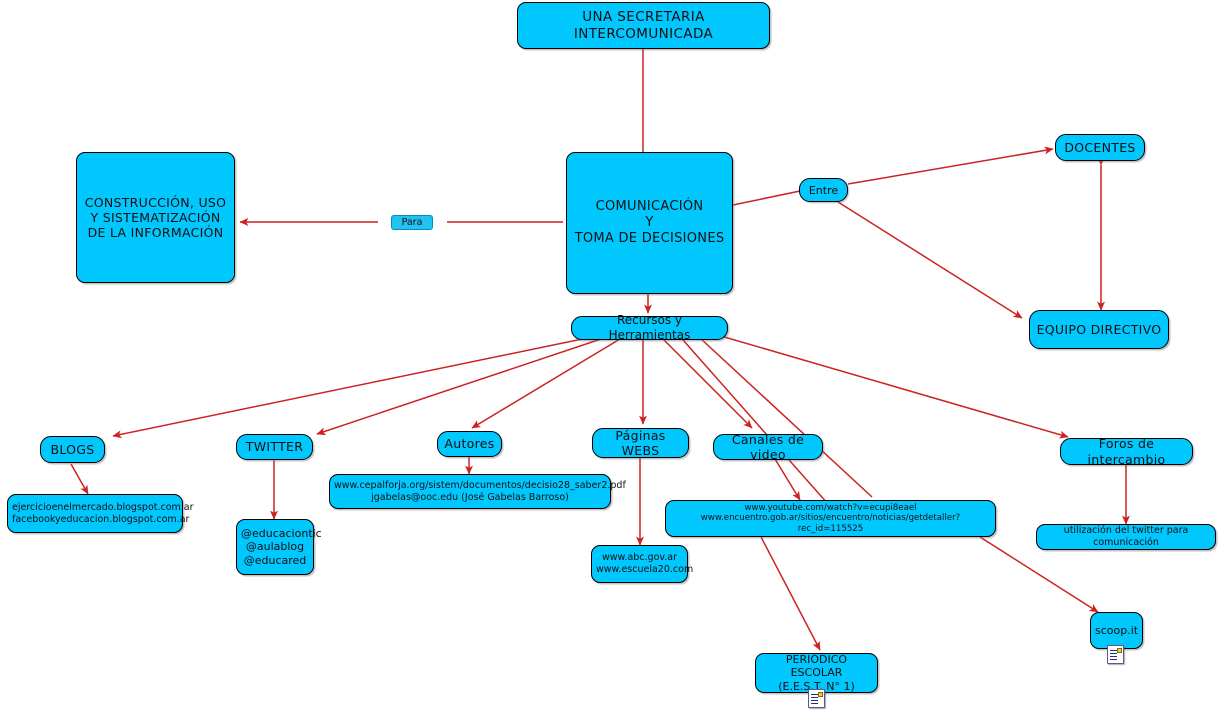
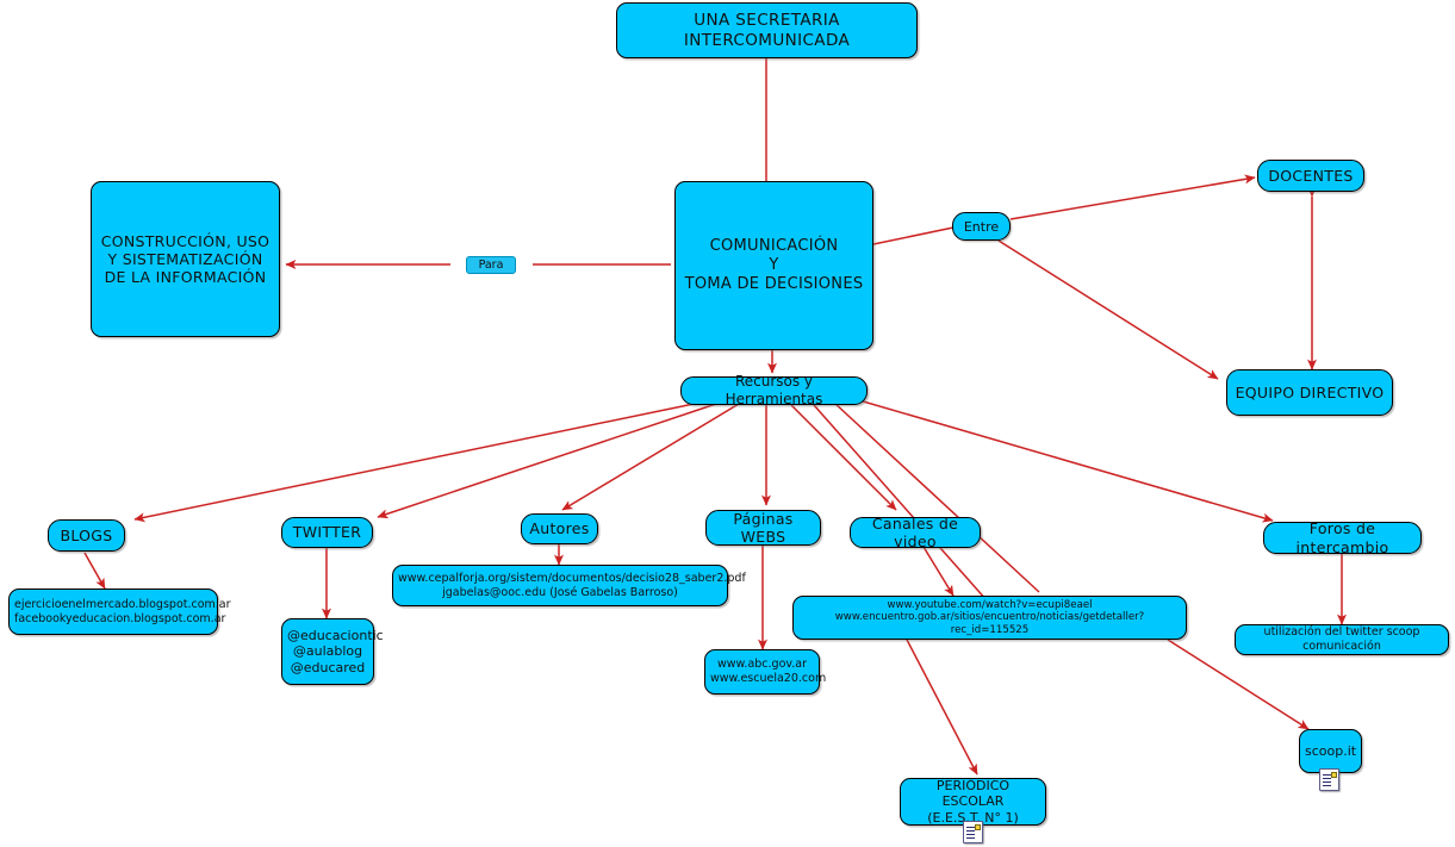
  UNA SECRETARIA INTERCOMUNICADA
  COMUNICACIÓN
  Y
  TOMA DE DECISIONES
  CONSTRUCCIÓN, USO
  Y SISTEMATIZACIÓN
  DE LA INFORMACIÓN
  Para
  Entre
  DOCENTES
  EQUIPO DIRECTIVO
  Recursos y Herramientas
  BLOGS
  TWITTER
  Autores
  Páginas WEBS
  Canales de video
  Foros de intercambio
  ejercicioenelmercado.blogspot.com.ar
  facebookyeducacion.blogspot.com.ar
  @educaciontic
  @aulablog
  @educared
  www.cepalforja.org/sistem/documentos/decisio28_saber2.pdf
  jgabelas@ooc.edu (José Gabelas Barroso)
  www.abc.gov.ar
  www.escuela20.com
  www.youtube.com/watch?v=ecupi8eael
  www.encuentro.gob.ar/sitios/encuentro/noticias/getdetaller?rec_id=115525
- utilización del twitter para comunicación
+ utilización del twitter scoop comunicación
  PERIÓDICO ESCOLAR
  (E.E.S.T. N° 1)
  scoop.it
